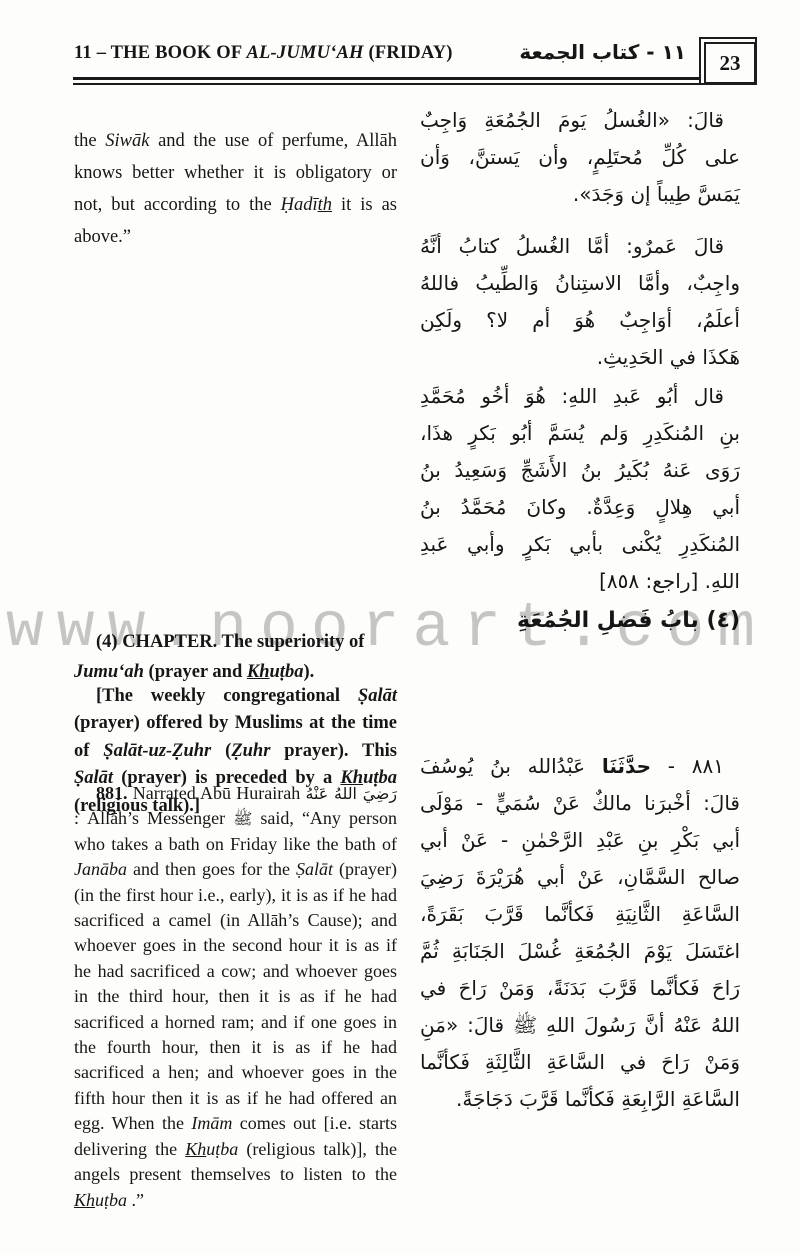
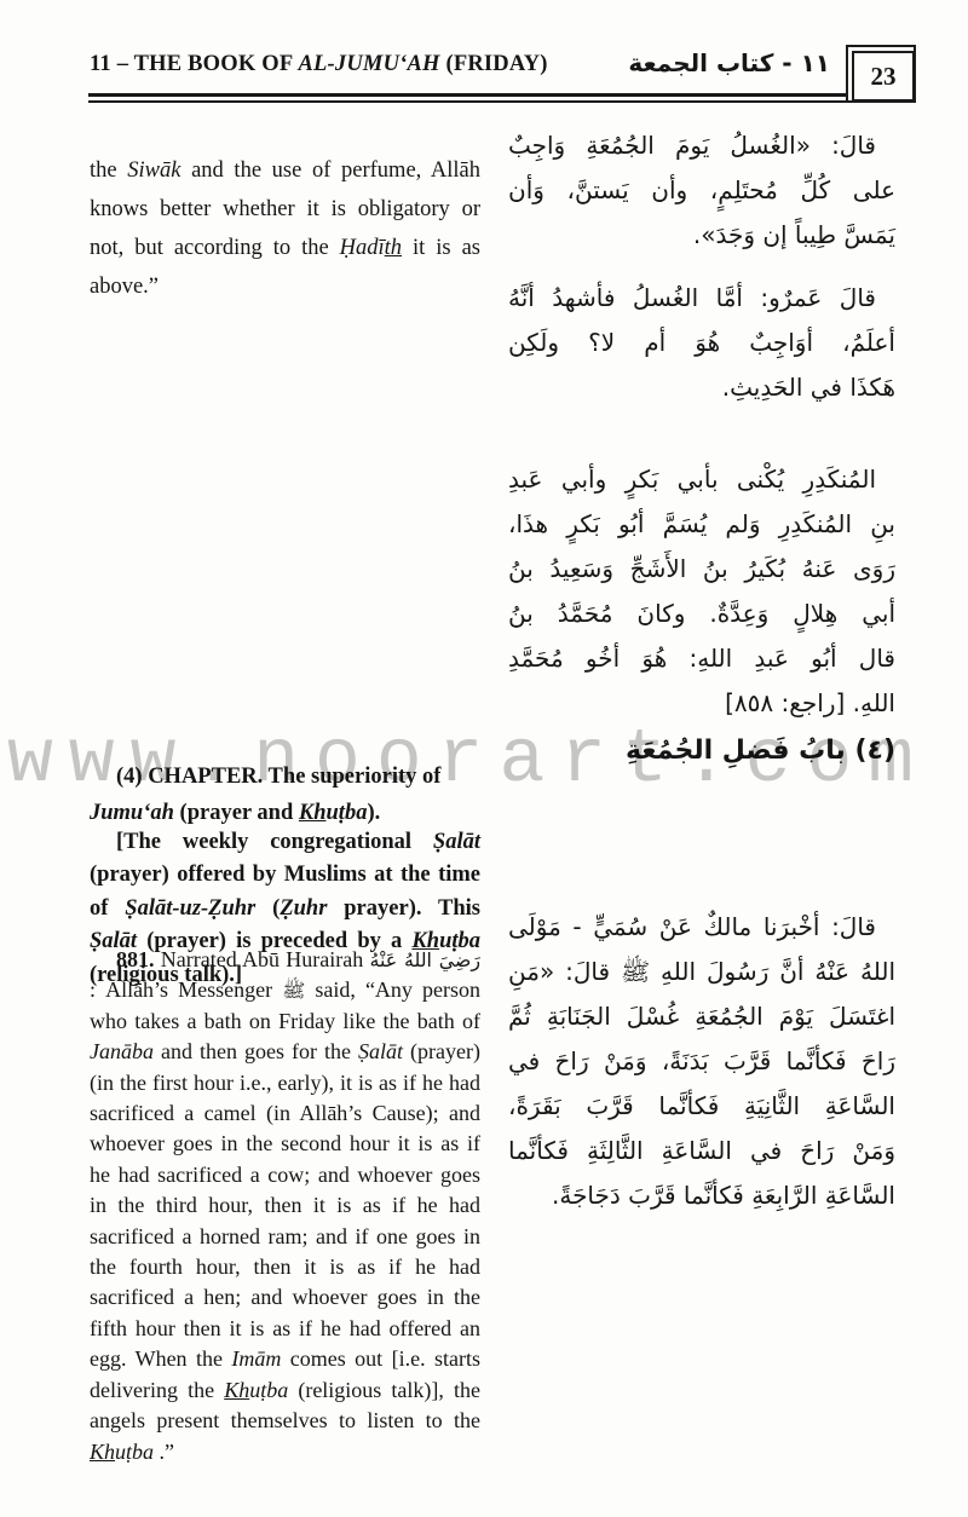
  www.noorart.com
  11 – THE BOOK OF AL-JUMU‘AH (FRIDAY)
  ١١ - كتاب الجمعة
  23
  the Siwāk and the use of perfume, Allāh knows better whether it is obligatory or not, but according to the Ḥadīth it is as above.”
  (4) CHAPTER. The superiority of Jumu‘ah (prayer and Khuṭba).
  [The weekly congregational Ṣalāt (prayer) offered by Muslims at the time of Ṣalāt-uz-Ẓuhr (Ẓuhr prayer). This Ṣalāt (prayer) is preceded by a Khuṭba (religious talk).]
  881. Narrated Abū Hurairah رَضِيَ اللهُ عَنْهُ : Allāh’s Messenger ﷺ said, “Any person who takes a bath on Friday like the bath of Janāba and then goes for the Ṣalāt (prayer) (in the first hour i.e., early), it is as if he had sacrificed a camel (in Allāh’s Cause); and whoever goes in the second hour it is as if he had sacrificed a cow; and whoever goes in the third hour, then it is as if he had sacrificed a horned ram; and if one goes in the fourth hour, then it is as if he had sacrificed a hen; and whoever goes in the fifth hour then it is as if he had offered an egg. When the Imām comes out [i.e. starts delivering the Khuṭba (religious talk)], the angels present themselves to listen to the Khuṭba .”
  قالَ: «الغُسلُ يَومَ الجُمُعَةِ وَاجِبٌ
  على كُلِّ مُحتَلِمٍ، وأن يَستنَّ، وَأن
  يَمَسَّ طِيباً إن وَجَدَ».
- قالَ عَمرٌو: أمَّا الغُسلُ كتابُ أنَّهُ
+ قالَ عَمرٌو: أمَّا الغُسلُ فأشهدُ أنَّهُ
- واجِبٌ، وأمَّا الاستِنانُ وَالطِّيبُ فاللهُ
  أعلَمُ، أوَاجِبٌ هُوَ أم لا؟ ولَكِن
  هَكذَا في الحَدِيثِ.
- قال أبُو عَبدِ اللهِ: هُوَ أخُو مُحَمَّدِ
+ المُنكَدِرِ يُكْنى بأبي بَكرٍ وأبي عَبدِ
  بنِ المُنكَدِرِ وَلم يُسَمَّ أبُو بَكرٍ هذَا،
  رَوَى عَنهُ بُكَيرُ بنُ الأَشَجِّ وَسَعِيدُ بنُ
  أبي هِلالٍ وَعِدَّةٌ. وكانَ مُحَمَّدُ بنُ
- المُنكَدِرِ يُكْنى بأبي بَكرٍ وأبي عَبدِ
+ قال أبُو عَبدِ اللهِ: هُوَ أخُو مُحَمَّدِ
  اللهِ. [راجع: ٨٥٨]
  (٤) بابُ فَضلِ الجُمُعَةِ
- ٨٨١ - حدَّثَنَا عَبْدُالله بنُ يُوسُفَ
  قالَ: أخْبرَنا مالكٌ عَنْ سُمَيٍّ - مَوْلَى
- أبي بَكْرِ بنِ عَبْدِ الرَّحْمٰنِ - عَنْ أبي
- صالح السَّمَّانِ، عَنْ أبي هُرَيْرَةَ رَضِيَ
- السَّاعَةِ الثَّانِيَةِ فَكأنَّما قَرَّبَ بَقَرَةً،
+ اللهُ عَنْهُ أنَّ رَسُولَ اللهِ ﷺ قالَ: «مَنِ
  اغتَسَلَ يَوْمَ الجُمُعَةِ غُسْلَ الجَنَابَةِ ثُمَّ
  رَاحَ فَكأنَّما قَرَّبَ بَدَنَةً، وَمَنْ رَاحَ في
- اللهُ عَنْهُ أنَّ رَسُولَ اللهِ ﷺ قالَ: «مَنِ
+ السَّاعَةِ الثَّانِيَةِ فَكأنَّما قَرَّبَ بَقَرَةً،
  وَمَنْ رَاحَ في السَّاعَةِ الثَّالِثَةِ فَكأنَّما
  السَّاعَةِ الرَّابِعَةِ فَكأنَّما قَرَّبَ دَجَاجَةً.
